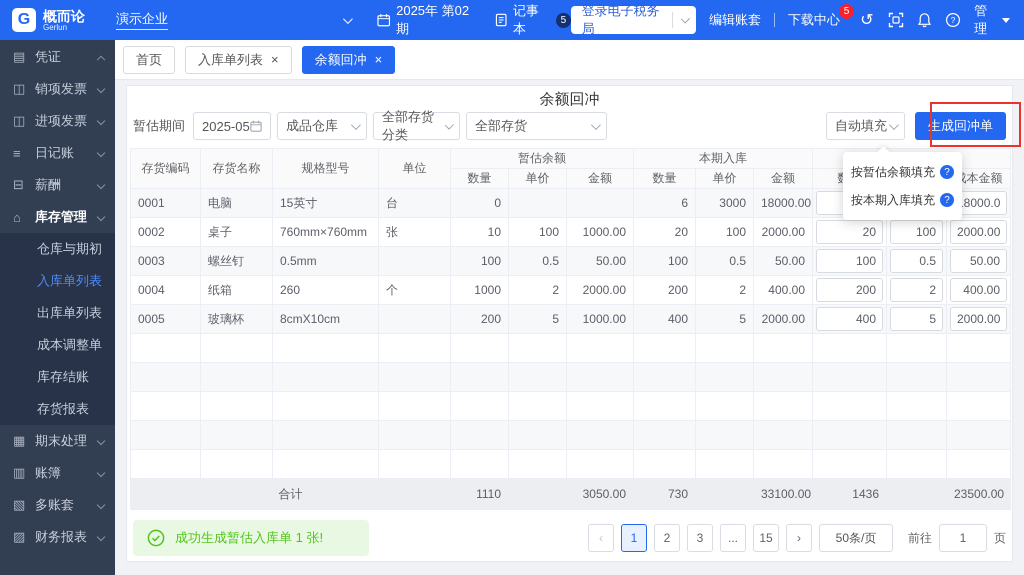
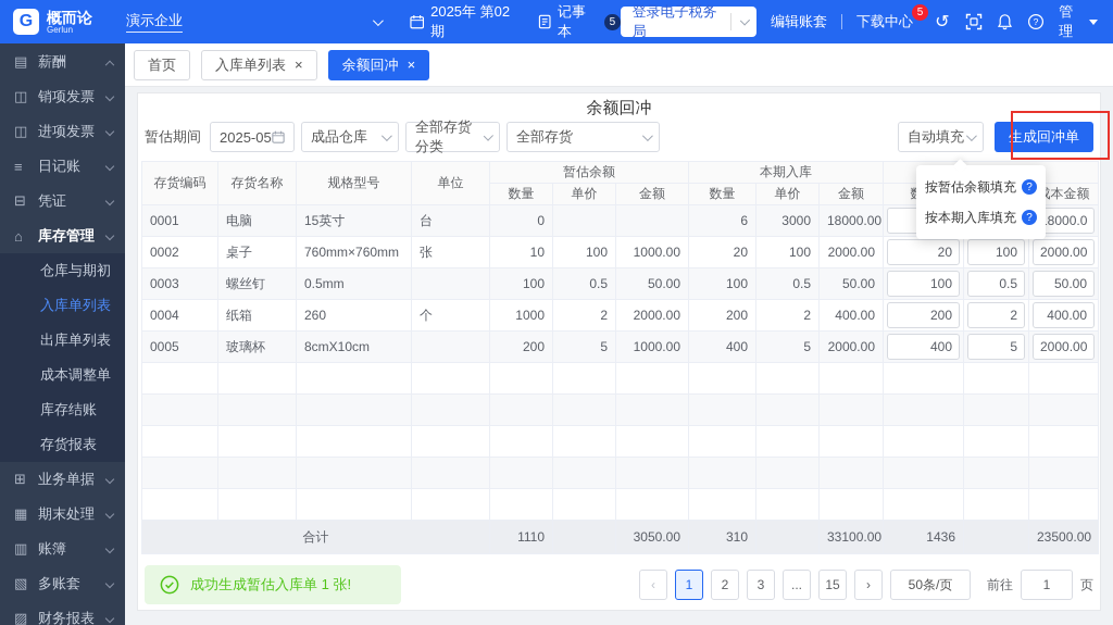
  G
  概而论
  Gerlun
  演示企业
  2025年 第02期
  记事本
  5
  登录电子税务局
  编辑账套
  下载中心
  5
  ↺
  ?
  管理
  ▤
- 凭证
+ 薪酬
  ◫
  销项发票
  ◫
  进项发票
  ≡
  日记账
  ⊟
- 薪酬
+ 凭证
  ⌂
  库存管理
  仓库与期初
  入库单列表
  出库单列表
  成本调整单
  库存结账
  存货报表
+ ⊞
+ 业务单据
  ▦
  期末处理
  ▥
  账簿
  ▧
  多账套
  ▨
  财务报表
  首页
  入库单列表
  ×
  余额回冲
  ×
  余额回冲
  暂估期间
  2025-05
  成品仓库
  全部存货分类
  全部存货
  自动填充
  生成回冲单
  存货编码	存货名称	规格型号	单位	暂估余额	本期入库
  数量	单价	金额	数量	单价	金额			本金额
  0001	电脑	15英寸	台	0			6	3000	18000.00			8000.0
  0002	桌子	760mm×760mm	张	10	100	1000.00	20	100	2000.00	20	100	2000.00
  0003	螺丝钉	0.5mm		100	0.5	50.00	100	0.5	50.00	100	0.5	50.00
  0004	纸箱	260	个	1000	2	2000.00	200	2	400.00	200	2	400.00
  0005	玻璃杯	8cmX10cm		200	5	1000.00	400	5	2000.00	400	5	2000.00
- 合计	1110		3050.00	730		33100.00	1436		23500.00
+ 合计	1110		3050.00	310		33100.00	1436		23500.00
  成功生成暂估入库单 1 张!
  ‹
  1
  2
  3
  ...
  15
  ›
  50条/页
  前往
  1
  页
  按暂估余额填充
  ?
  按本期入库填充
  ?
